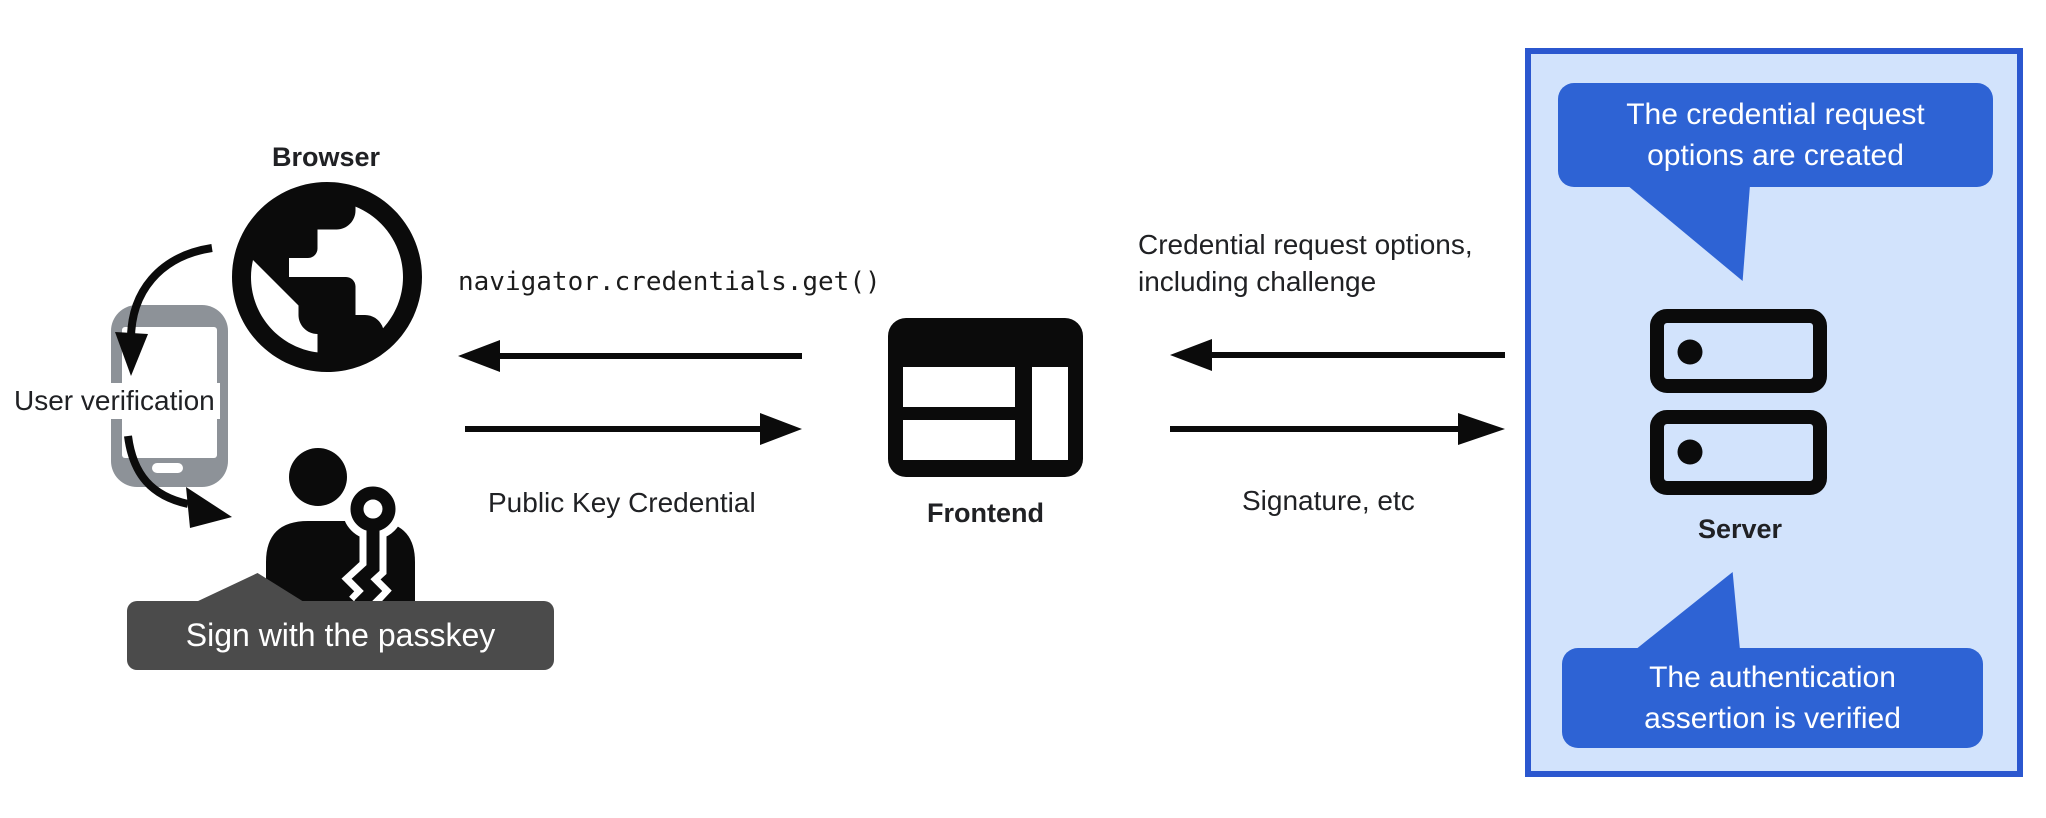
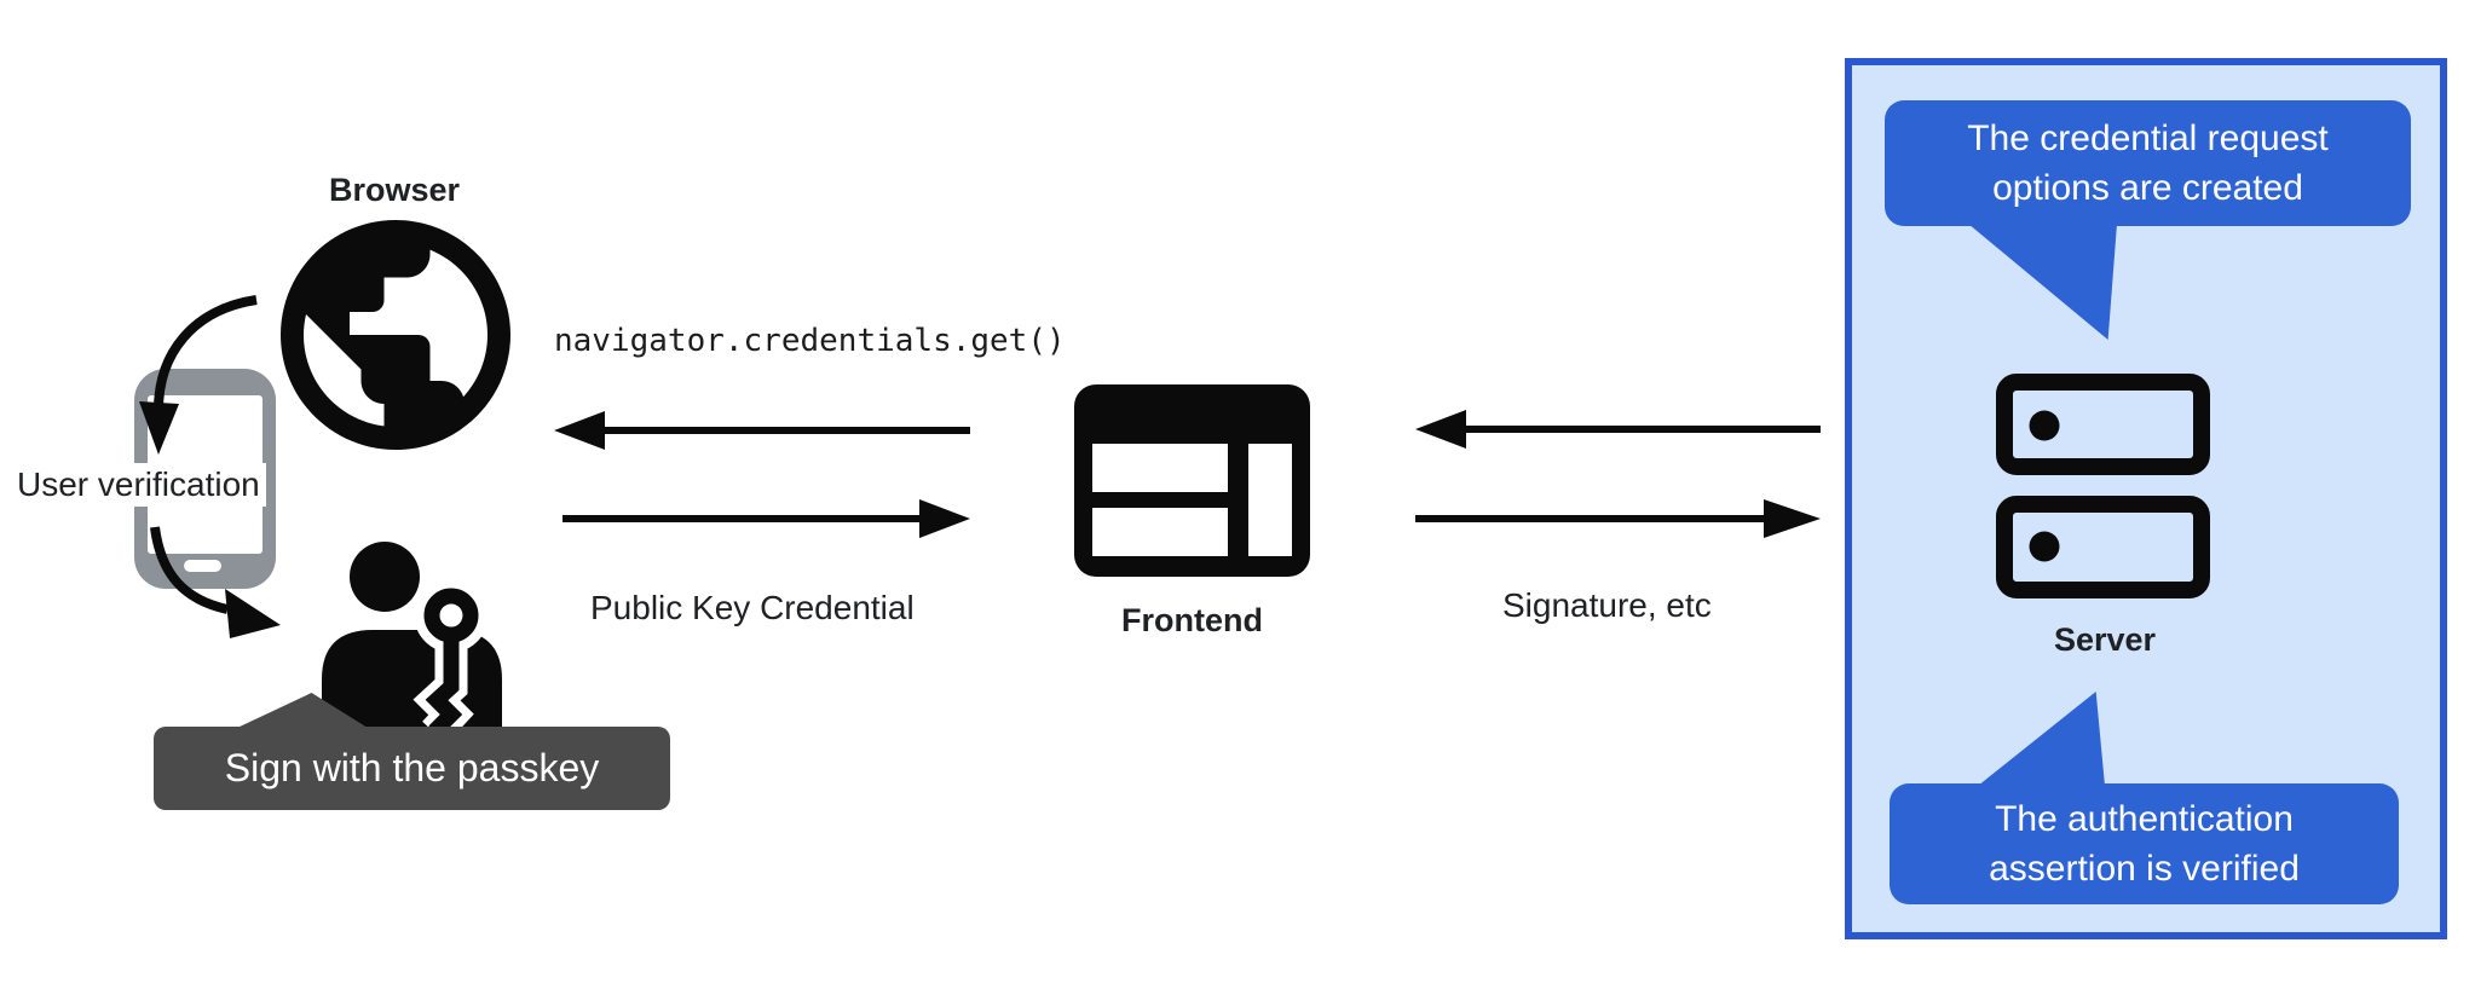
  Browser
  User verification
  Sign with the passkey
  navigator.credentials.get()
  Public Key Credential
  Frontend
- Credential request options,
- including challenge
  Signature, etc
  The credential request
  options are created
  Server
  The authentication
  assertion is verified
